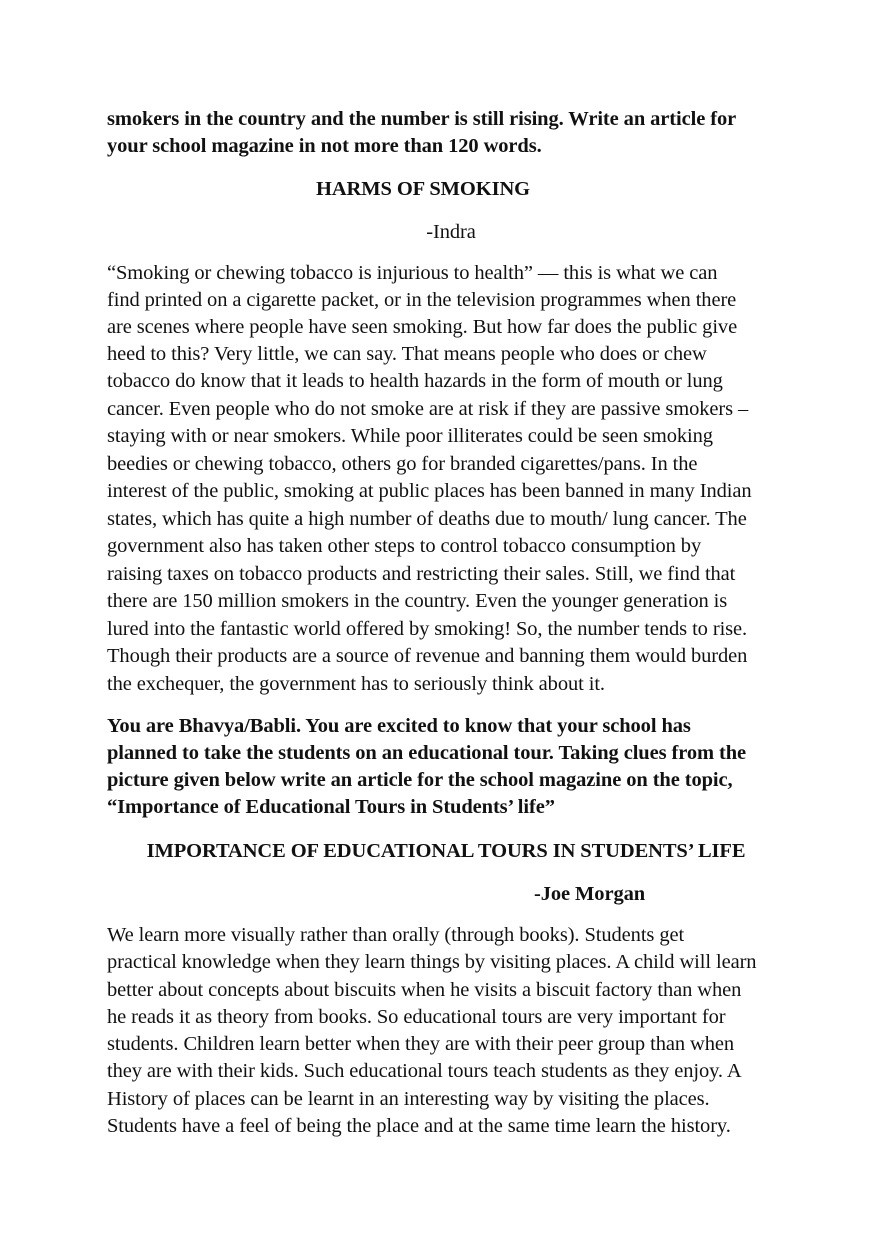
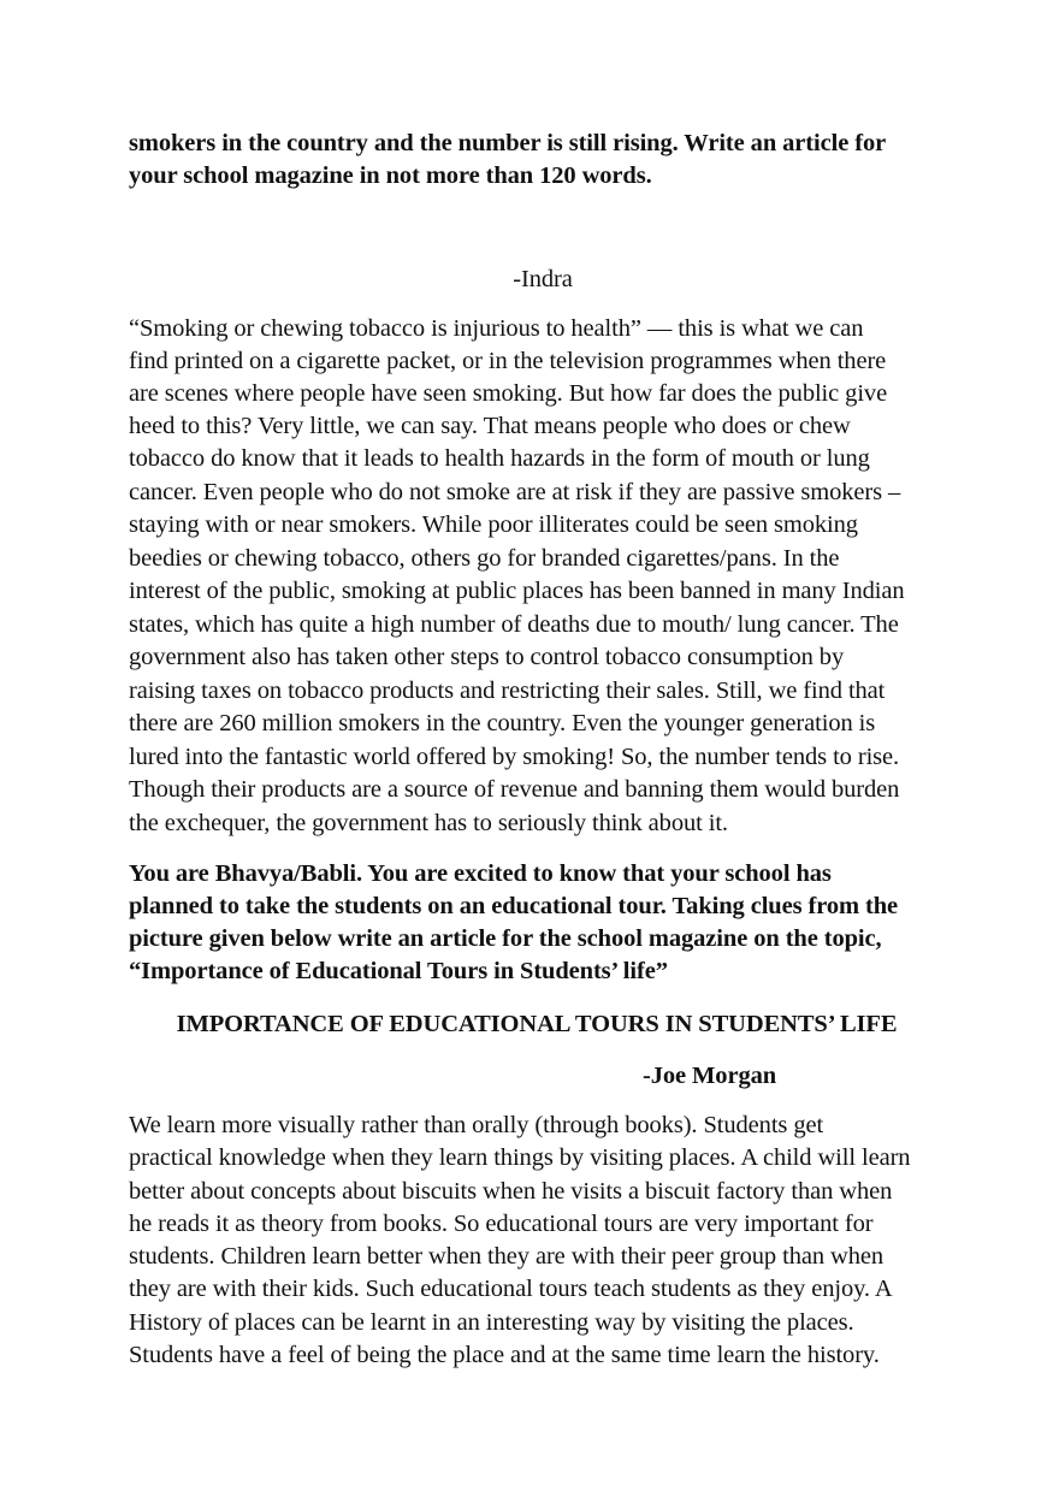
  smokers in the country and the number is still rising. Write an article for
  your school magazine in not more than 120 words.
- HARMS OF SMOKING
  -Indra
  “Smoking or chewing tobacco is injurious to health” — this is what we can
  find printed on a cigarette packet, or in the television programmes when there
  are scenes where people have seen smoking. But how far does the public give
  heed to this? Very little, we can say. That means people who does or chew
  tobacco do know that it leads to health hazards in the form of mouth or lung
  cancer. Even people who do not smoke are at risk if they are passive smokers –
  staying with or near smokers. While poor illiterates could be seen smoking
  beedies or chewing tobacco, others go for branded cigarettes/pans. In the
  interest of the public, smoking at public places has been banned in many Indian
  states, which has quite a high number of deaths due to mouth/ lung cancer. The
  government also has taken other steps to control tobacco consumption by
  raising taxes on tobacco products and restricting their sales. Still, we find that
- there are 150 million smokers in the country. Even the younger generation is
+ there are 260 million smokers in the country. Even the younger generation is
  lured into the fantastic world offered by smoking! So, the number tends to rise.
  Though their products are a source of revenue and banning them would burden
  the exchequer, the government has to seriously think about it.
  You are Bhavya/Babli. You are excited to know that your school has
  planned to take the students on an educational tour. Taking clues from the
  picture given below write an article for the school magazine on the topic,
  “Importance of Educational Tours in Students’ life”
  IMPORTANCE OF EDUCATIONAL TOURS IN STUDENTS’ LIFE
  -Joe Morgan
  We learn more visually rather than orally (through books). Students get
  practical knowledge when they learn things by visiting places. A child will learn
  better about concepts about biscuits when he visits a biscuit factory than when
  he reads it as theory from books. So educational tours are very important for
  students. Children learn better when they are with their peer group than when
  they are with their kids. Such educational tours teach students as they enjoy. A
  History of places can be learnt in an interesting way by visiting the places.
  Students have a feel of being the place and at the same time learn the history.
